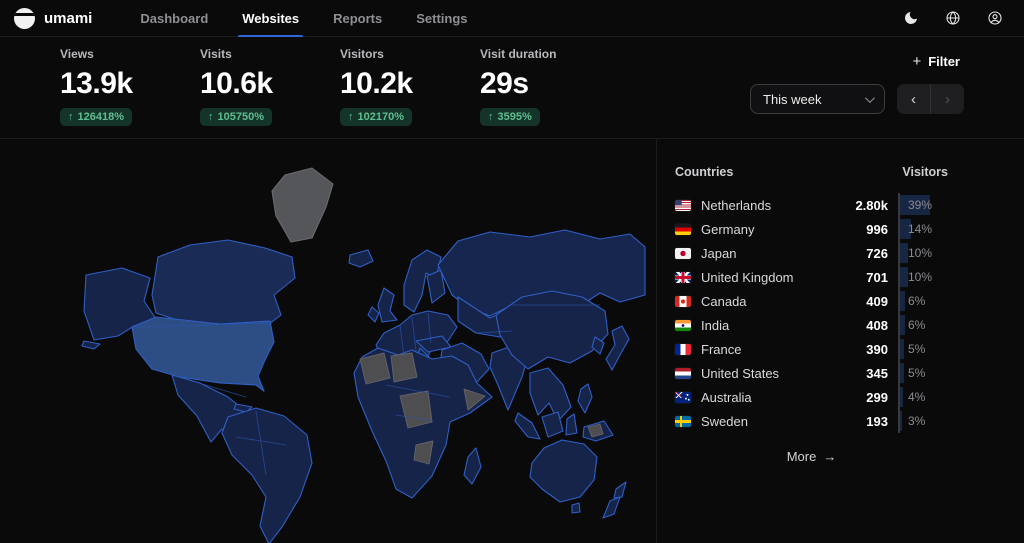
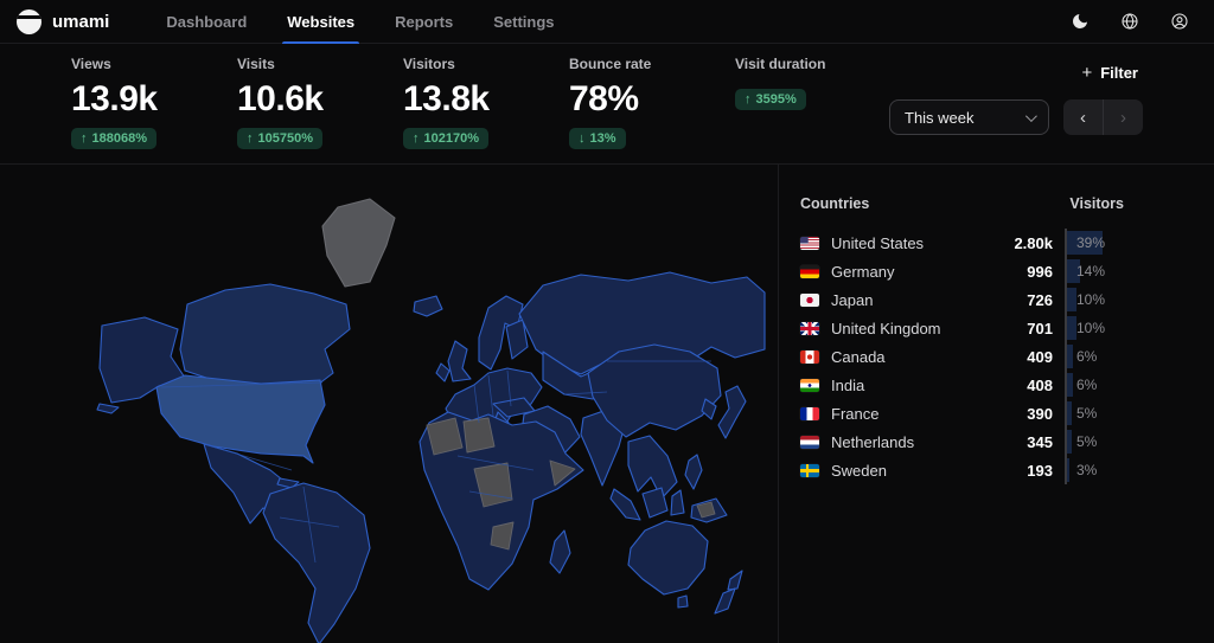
  umami
  Dashboard
  Websites
  Reports
  Settings
  Views
  13.9k
  ↑
- 126418%
+ 188068%
  Visits
  10.6k
  ↑
  105750%
  Visitors
- 10.2k
+ 13.8k
  ↑
  102170%
+ Bounce rate
+ 78%
+ ↓
+ 13%
  Visit duration
- 29s
  ↑
  3595%
  +
  Filter
  This week
  ‹
  ›
  Countries
  Visitors
- Netherlands
+ United States
  2.80k
  39%
  Germany
  996
  14%
  Japan
  726
  10%
  United Kingdom
  701
  10%
  Canada
  409
  6%
  India
  408
  6%
  France
  390
  5%
- United States
+ Netherlands
  345
  5%
- Australia
- 299
- 4%
  Sweden
  193
  3%
- More
- →
